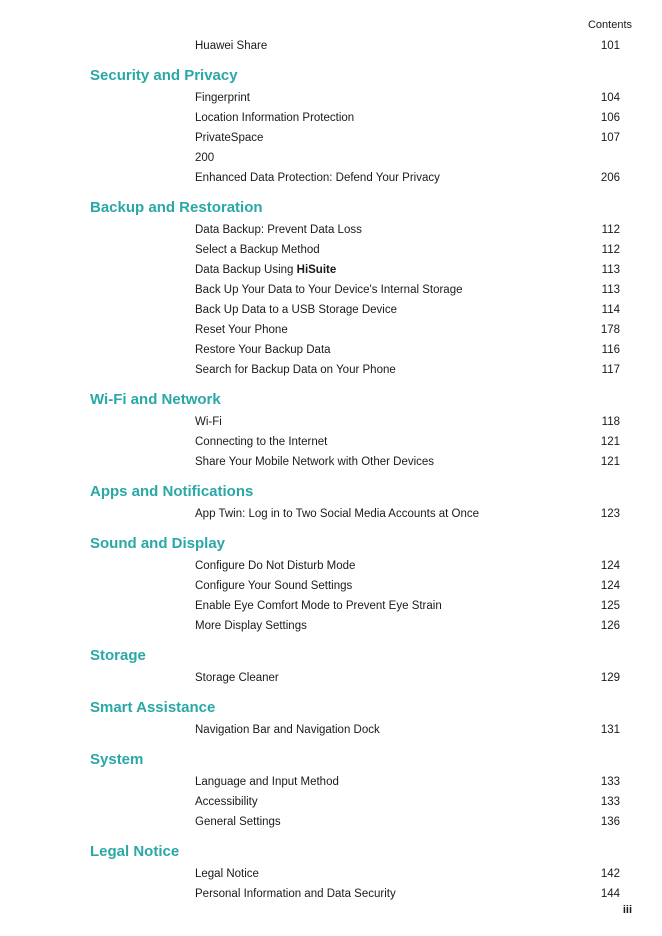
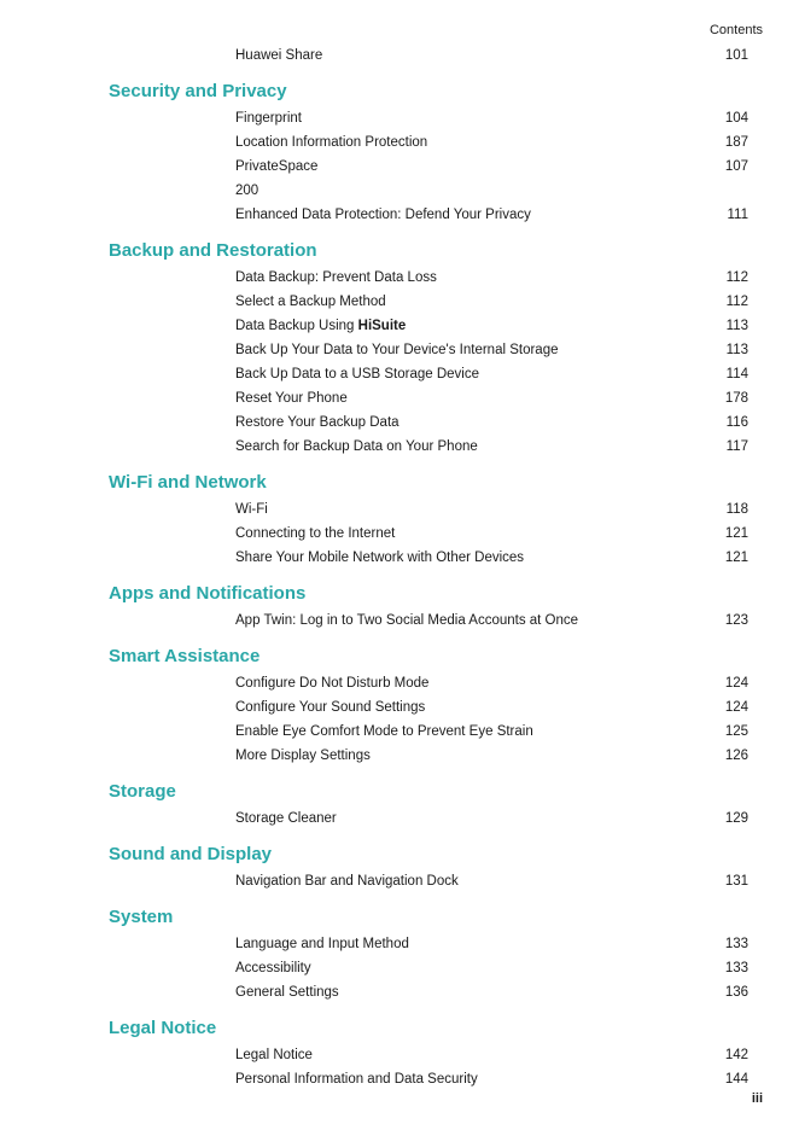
  Contents
  Huawei Share
  101
  Security and Privacy
  Fingerprint
  104
  Location Information Protection
- 106
+ 187
  PrivateSpace
  107
  200
  Enhanced Data Protection: Defend Your Privacy
- 206
+ 111
  Backup and Restoration
  Data Backup: Prevent Data Loss
  112
  Select a Backup Method
  112
  Data Backup Using HiSuite
  113
  Back Up Your Data to Your Device's Internal Storage
  113
  Back Up Data to a USB Storage Device
  114
  Reset Your Phone
  178
  Restore Your Backup Data
  116
  Search for Backup Data on Your Phone
  117
  Wi-Fi and Network
  Wi-Fi
  118
  Connecting to the Internet
  121
  Share Your Mobile Network with Other Devices
  121
  Apps and Notifications
  App Twin: Log in to Two Social Media Accounts at Once
  123
- Sound and Display
+ Smart Assistance
  Configure Do Not Disturb Mode
  124
  Configure Your Sound Settings
  124
  Enable Eye Comfort Mode to Prevent Eye Strain
  125
  More Display Settings
  126
  Storage
  Storage Cleaner
  129
- Smart Assistance
+ Sound and Display
  Navigation Bar and Navigation Dock
  131
  System
  Language and Input Method
  133
  Accessibility
  133
  General Settings
  136
  Legal Notice
  Legal Notice
  142
  Personal Information and Data Security
  144
  iii
